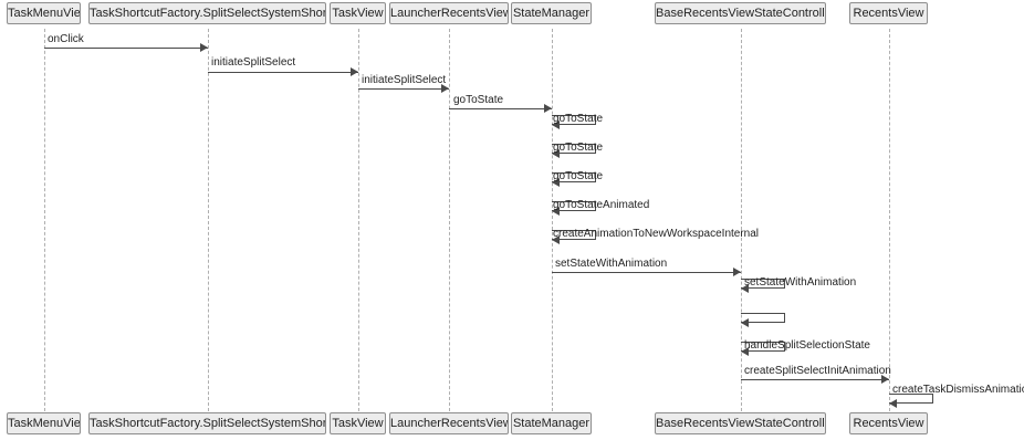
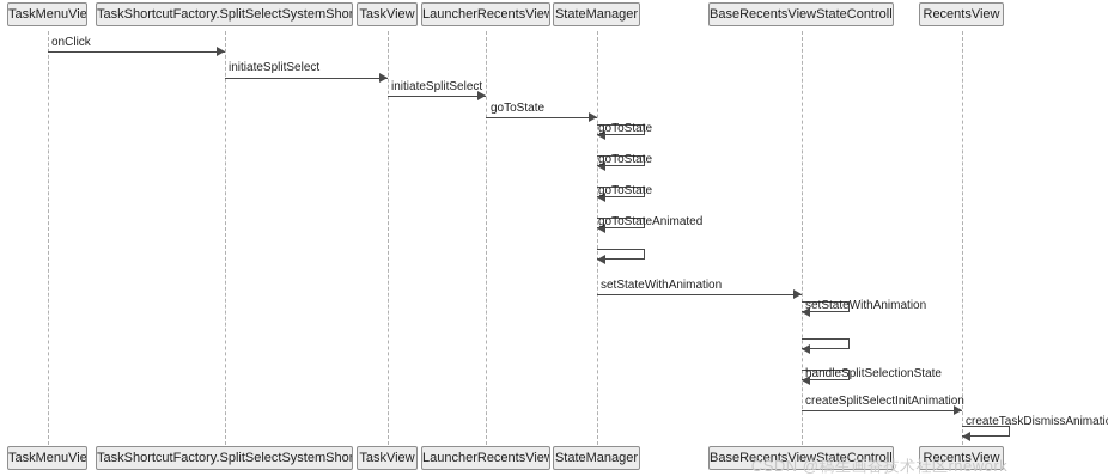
  TaskMenuVie
  TaskShortcutFactory.SplitSelectSystemShor
  TaskView
  LauncherRecentsView
  StateManager
  BaseRecentsViewStateControll
  RecentsView
  TaskMenuVie
  TaskShortcutFactory.SplitSelectSystemShor
  TaskView
  LauncherRecentsView
  StateManager
  BaseRecentsViewStateControll
  RecentsView
  onClick
  initiateSplitSelect
  initiateSplitSelect
  goToState
  goToState
  goToState
  goToState
  goToStateAnimated
- createAnimationToNewWorkspaceInternal
  setStateWithAnimation
  setStateWithAnimation
  handleSplitSelectionState
  createSplitSelectInitAnimation
  createTaskDismissAnimati
+ CSDN @稿生画奋技术社区rnework
